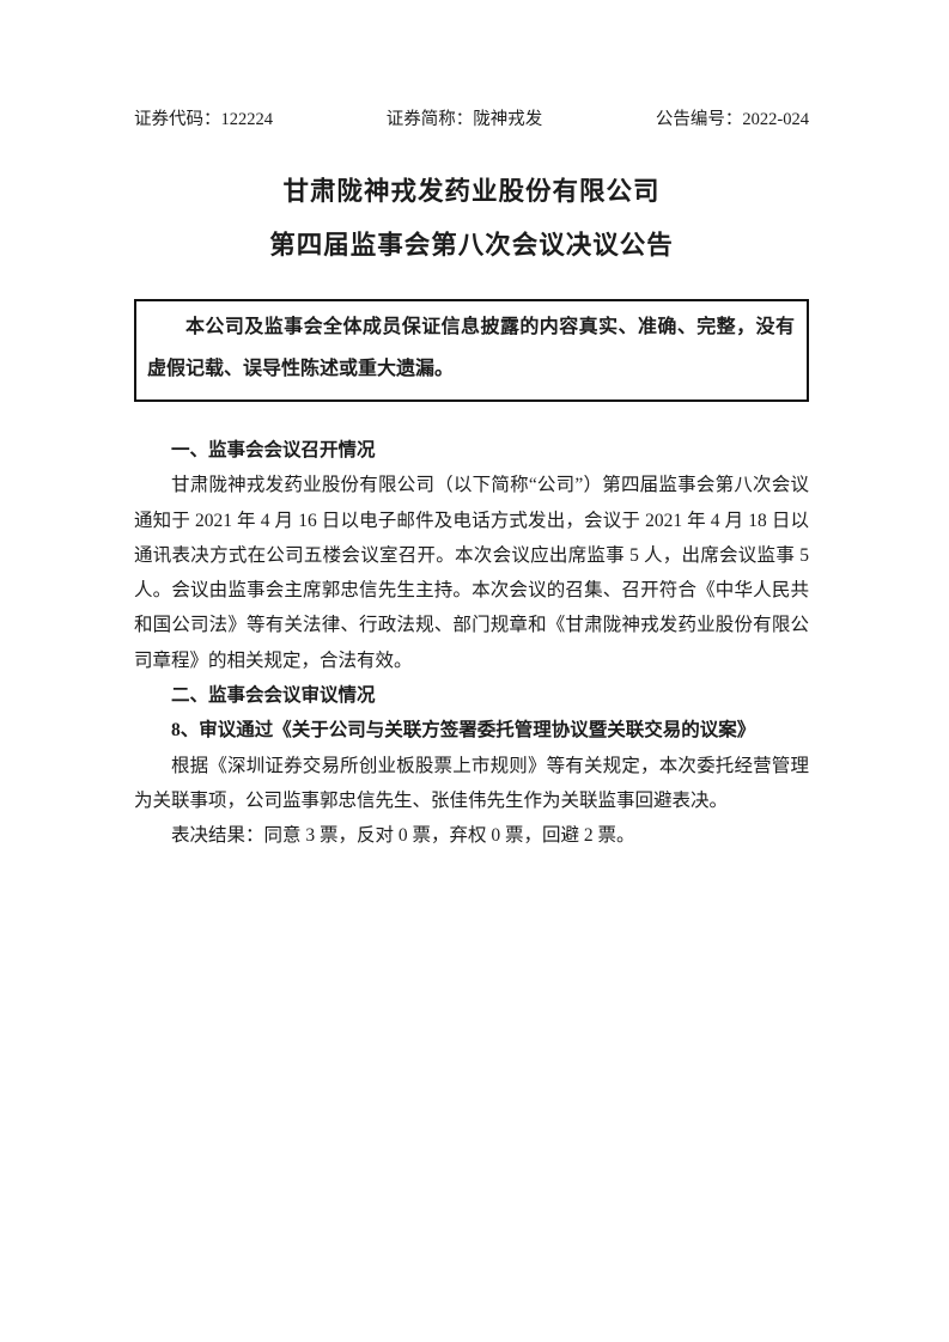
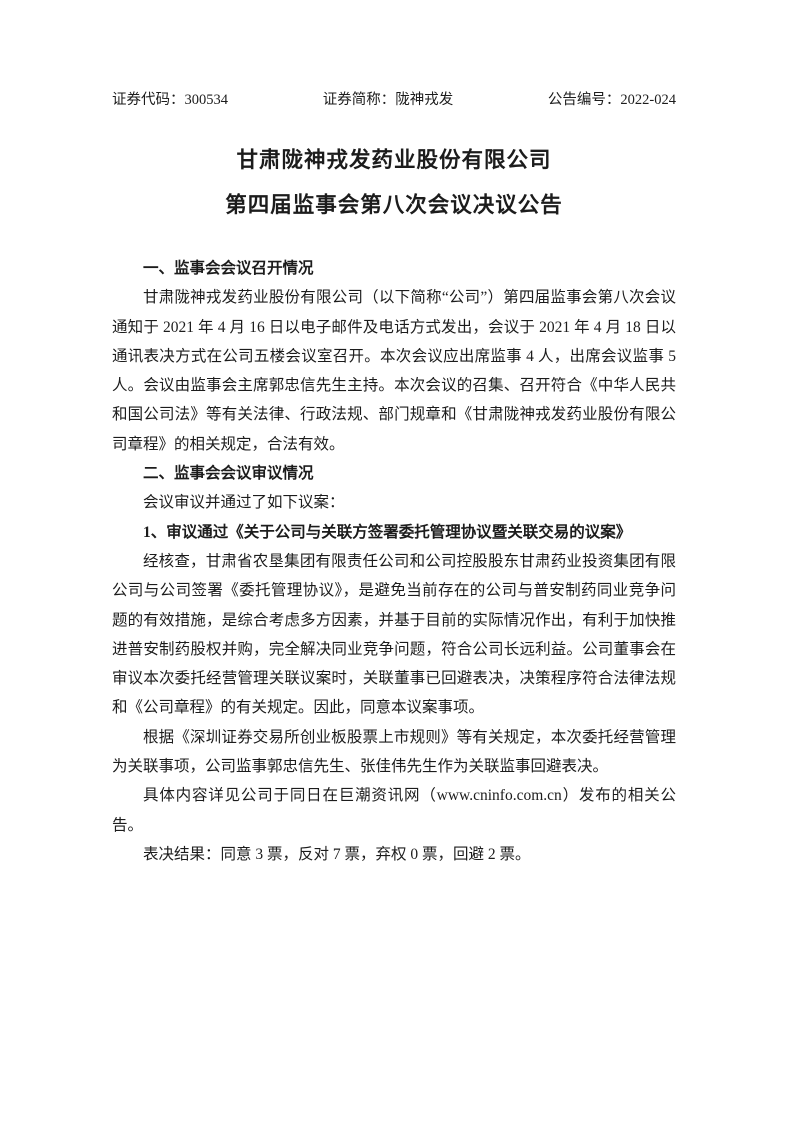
- 证券代码：122224
+ 证券代码：300534
  证券简称：陇神戎发
  公告编号：2022-024
  甘肃陇神戎发药业股份有限公司
  第四届监事会第八次会议决议公告
- 本公司及监事会全体成员保证信息披露的内容真实、准确、完整，没有虚假记载、误导性陈述或重大遗漏。
  一、监事会会议召开情况
- 甘肃陇神戎发药业股份有限公司（以下简称“公司”）第四届监事会第八次会议通知于 2021 年 4 月 16 日以电子邮件及电话方式发出，会议于 2021 年 4 月 18 日以通讯表决方式在公司五楼会议室召开。本次会议应出席监事 5 人，出席会议监事 5 人。会议由监事会主席郭忠信先生主持。本次会议的召集、召开符合《中华人民共和国公司法》等有关法律、行政法规、部门规章和《甘肃陇神戎发药业股份有限公司章程》的相关规定，合法有效。
+ 甘肃陇神戎发药业股份有限公司（以下简称“公司”）第四届监事会第八次会议通知于 2021 年 4 月 16 日以电子邮件及电话方式发出，会议于 2021 年 4 月 18 日以通讯表决方式在公司五楼会议室召开。本次会议应出席监事 4 人，出席会议监事 5 人。会议由监事会主席郭忠信先生主持。本次会议的召集、召开符合《中华人民共和国公司法》等有关法律、行政法规、部门规章和《甘肃陇神戎发药业股份有限公司章程》的相关规定，合法有效。
  二、监事会会议审议情况
+ 会议审议并通过了如下议案：
- 8、审议通过《关于公司与关联方签署委托管理协议暨关联交易的议案》
+ 1、审议通过《关于公司与关联方签署委托管理协议暨关联交易的议案》
+ 经核查，甘肃省农垦集团有限责任公司和公司控股股东甘肃药业投资集团有限公司与公司签署《委托管理协议》，是避免当前存在的公司与普安制药同业竞争问题的有效措施，是综合考虑多方因素，并基于目前的实际情况作出，有利于加快推进普安制药股权并购，完全解决同业竞争问题，符合公司长远利益。公司董事会在审议本次委托经营管理关联议案时，关联董事已回避表决，决策程序符合法律法规和《公司章程》的有关规定。因此，同意本议案事项。
  根据《深圳证券交易所创业板股票上市规则》等有关规定，本次委托经营管理为关联事项，公司监事郭忠信先生、张佳伟先生作为关联监事回避表决。
+ 具体内容详见公司于同日在巨潮资讯网（www.cninfo.com.cn）发布的相关公告。
- 表决结果：同意 3 票，反对 0 票，弃权 0 票，回避 2 票。
+ 表决结果：同意 3 票，反对 7 票，弃权 0 票，回避 2 票。
